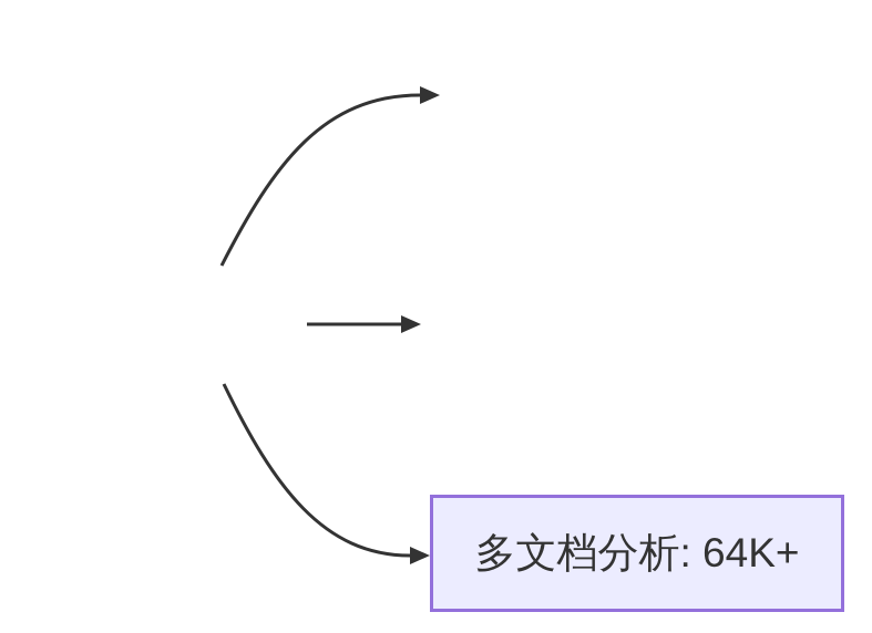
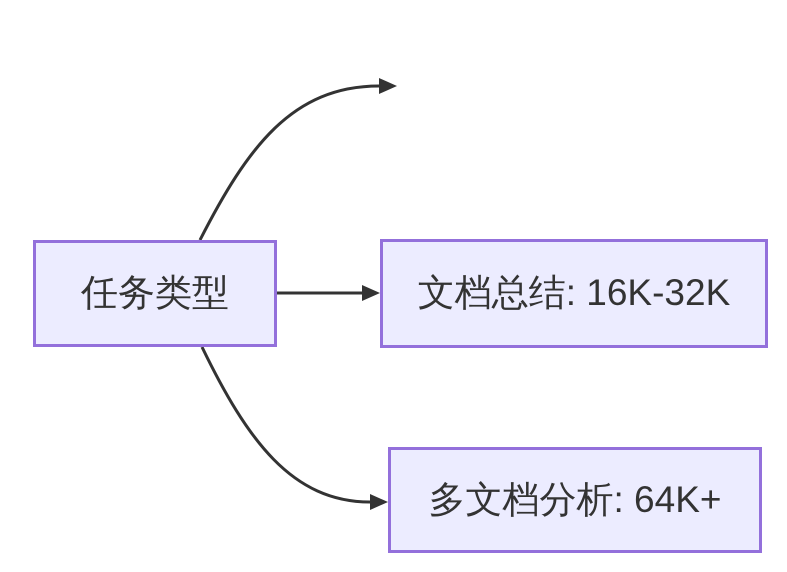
+ 任务类型
+ 文档总结: 16K-32K
  多文档分析: 64K+
